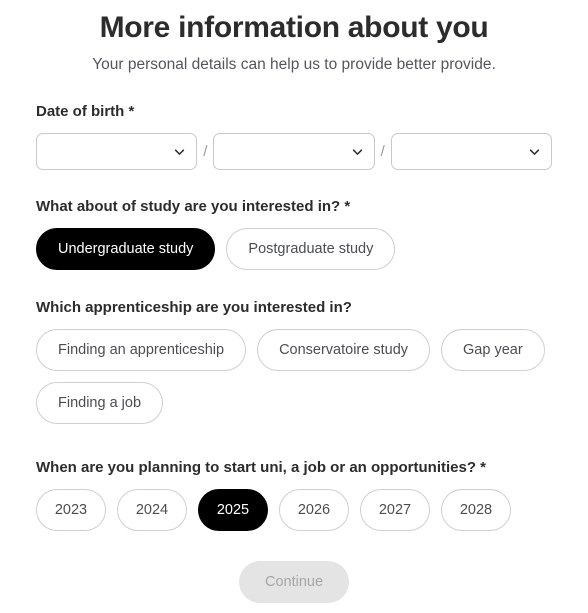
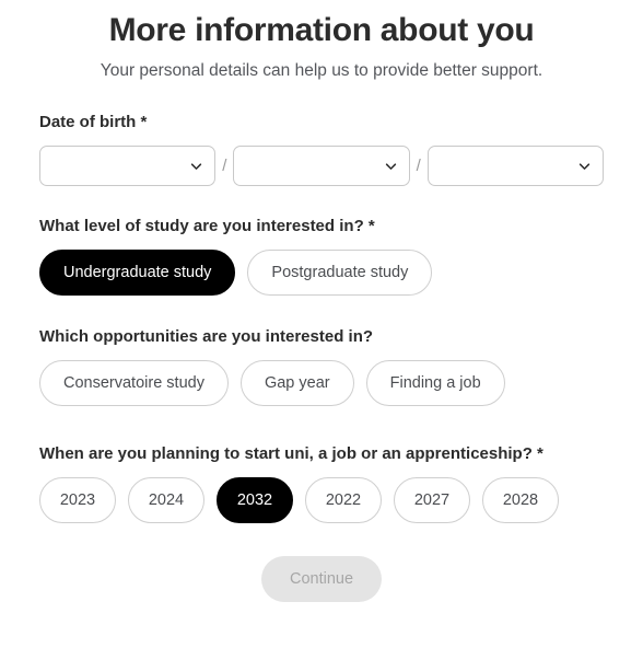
  More information about you
- Your personal details can help us to provide better provide.
+ Your personal details can help us to provide better support.
  Date of birth *
  /
  /
- What about of study are you interested in? *
+ What level of study are you interested in? *
  Undergraduate study
  Postgraduate study
- Which apprenticeship are you interested in?
+ Which opportunities are you interested in?
- Finding an apprenticeship
  Conservatoire study
  Gap year
  Finding a job
- When are you planning to start uni, a job or an opportunities? *
+ When are you planning to start uni, a job or an apprenticeship? *
  2023
  2024
- 2025
+ 2032
- 2026
+ 2022
  2027
  2028
  Continue
